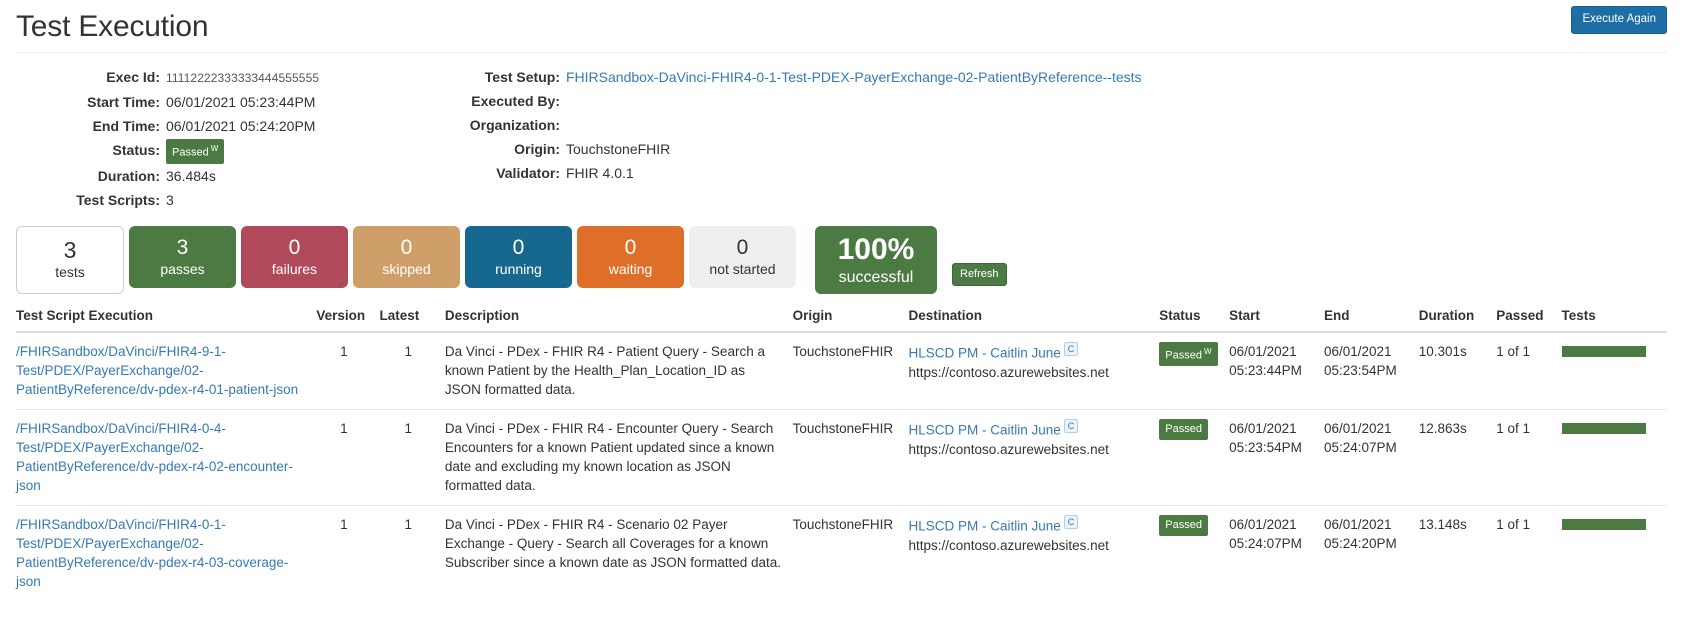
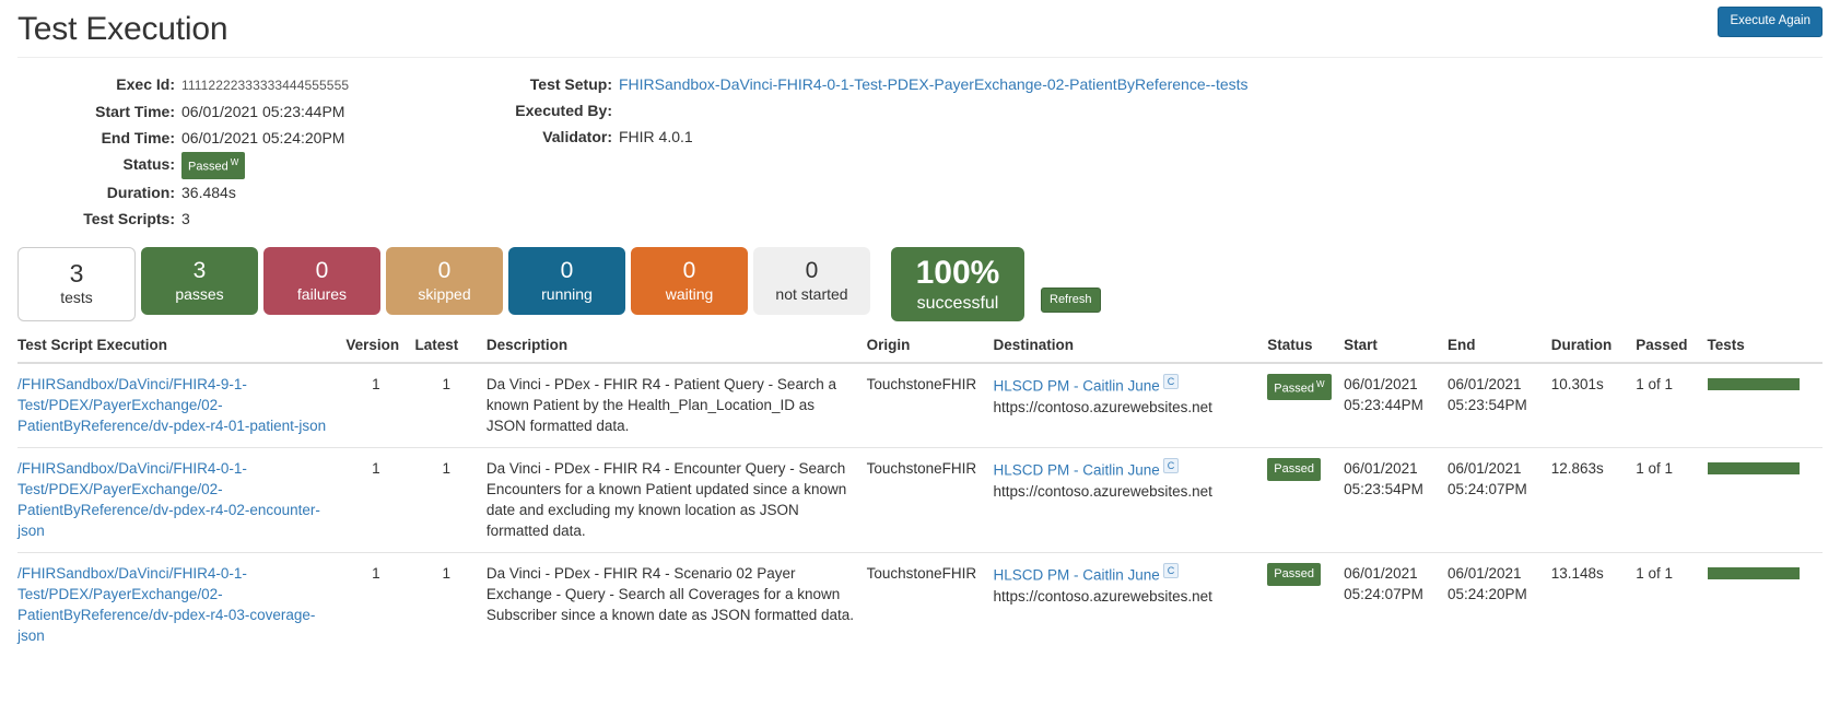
  Test Execution
  Execute Again
  Exec Id:
  11112222333333444555555
  Start Time:
  06/01/2021 05:23:44PM
  End Time:
  06/01/2021 05:24:20PM
  Status:
  Passed W
  Duration:
  36.484s
  Test Scripts:
  3
  Test Setup:
  FHIRSandbox-DaVinci-FHIR4-0-1-Test-PDEX-PayerExchange-02-PatientByReference--tests
  Executed By:
- Organization:
- Origin:
- TouchstoneFHIR
  Validator:
  FHIR 4.0.1
  3
  tests
  3
  passes
  0
  failures
  0
  skipped
  0
  running
  0
  waiting
  0
  not started
  100%
  successful
  Refresh
  Test Script Execution	Version	Latest	Description	Origin	Destination	Status	Start	End	Duration	Passed	Tests
  /FHIRSandbox/DaVinci/FHIR4-9-1-Test/PDEX/PayerExchange/02-PatientByReference/dv-pdex-r4-01-patient-json	1	1	Da Vinci - PDex - FHIR R4 - Patient Query - Search a known Patient by the Health_Plan_Location_ID as JSON formatted data.	TouchstoneFHIR	HLSCD PM - Caitlin June Chttps://contoso.azurewebsites.net	Passed W	06/01/202105:23:44PM	06/01/202105:23:54PM	10.301s	1 of 1
- /FHIRSandbox/DaVinci/FHIR4-0-4-Test/PDEX/PayerExchange/02-PatientByReference/dv-pdex-r4-02-encounter-json	1	1	Da Vinci - PDex - FHIR R4 - Encounter Query - Search Encounters for a known Patient updated since a known date and excluding my known location as JSON formatted data.	TouchstoneFHIR	HLSCD PM - Caitlin June Chttps://contoso.azurewebsites.net	Passed	06/01/202105:23:54PM	06/01/202105:24:07PM	12.863s	1 of 1
+ /FHIRSandbox/DaVinci/FHIR4-0-1-Test/PDEX/PayerExchange/02-PatientByReference/dv-pdex-r4-02-encounter-json	1	1	Da Vinci - PDex - FHIR R4 - Encounter Query - Search Encounters for a known Patient updated since a known date and excluding my known location as JSON formatted data.	TouchstoneFHIR	HLSCD PM - Caitlin June Chttps://contoso.azurewebsites.net	Passed	06/01/202105:23:54PM	06/01/202105:24:07PM	12.863s	1 of 1
  /FHIRSandbox/DaVinci/FHIR4-0-1-Test/PDEX/PayerExchange/02-PatientByReference/dv-pdex-r4-03-coverage-json	1	1	Da Vinci - PDex - FHIR R4 - Scenario 02 Payer Exchange - Query - Search all Coverages for a known Subscriber since a known date as JSON formatted data.	TouchstoneFHIR	HLSCD PM - Caitlin June Chttps://contoso.azurewebsites.net	Passed	06/01/202105:24:07PM	06/01/202105:24:20PM	13.148s	1 of 1
